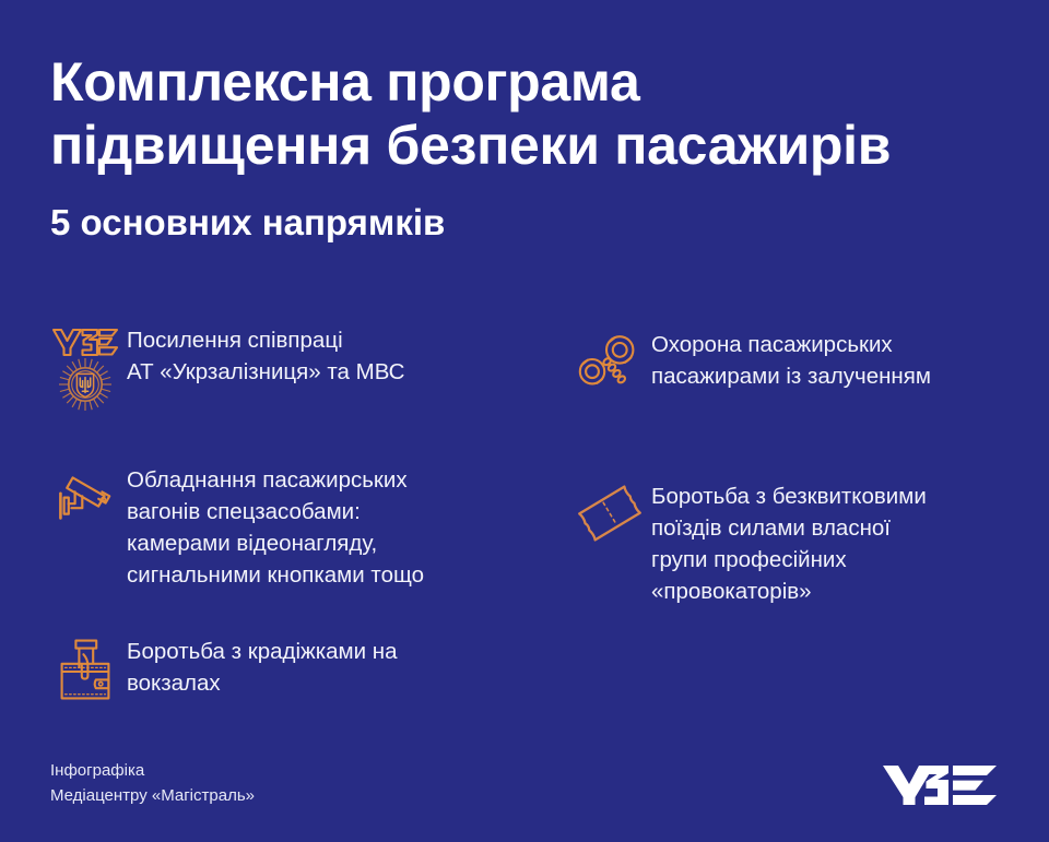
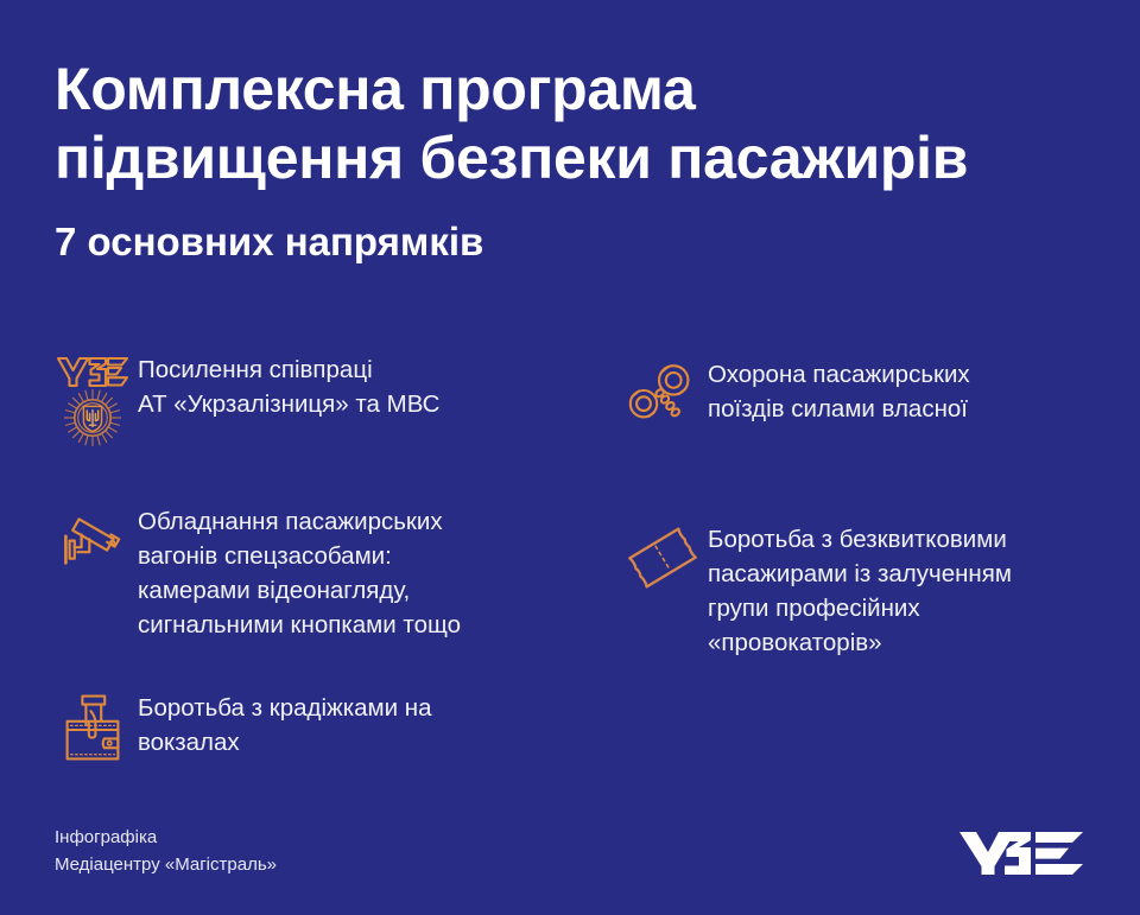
  Комплексна програма
  підвищення безпеки пасажирів
- 5 основних напрямків
+ 7 основних напрямків
  Посилення співпраці
  АТ «Укрзалізниця» та МВС
  Обладнання пасажирських
  вагонів спецзасобами:
  камерами відеонагляду,
  сигнальними кнопками тощо
  Боротьба з крадіжками на
  вокзалах
  Охорона пасажирських
- пасажирами із залученням
+ поїздів силами власної
  Боротьба з безквитковими
- поїздів силами власної
+ пасажирами із залученням
  групи професійних
  «провокаторів»
  Інфографіка
  Медіацентру «Магістраль»
